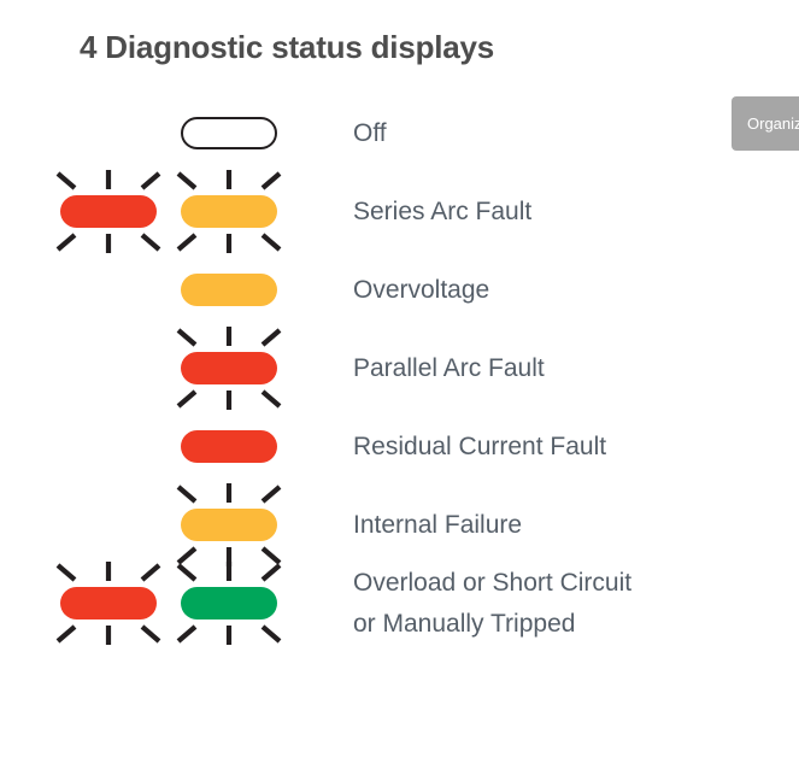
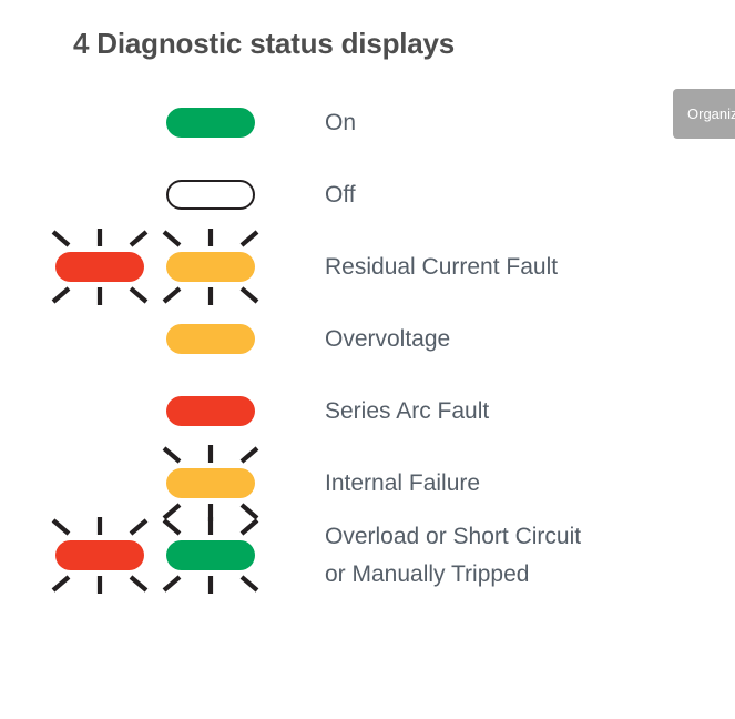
  4 Diagnostic status displays
+ On
  Off
- Series Arc Fault
+ Residual Current Fault
  Overvoltage
- Parallel Arc Fault
- Residual Current Fault
+ Series Arc Fault
  Internal Failure
  Overload or Short Circuit
  or Manually Tripped
  Organiz
